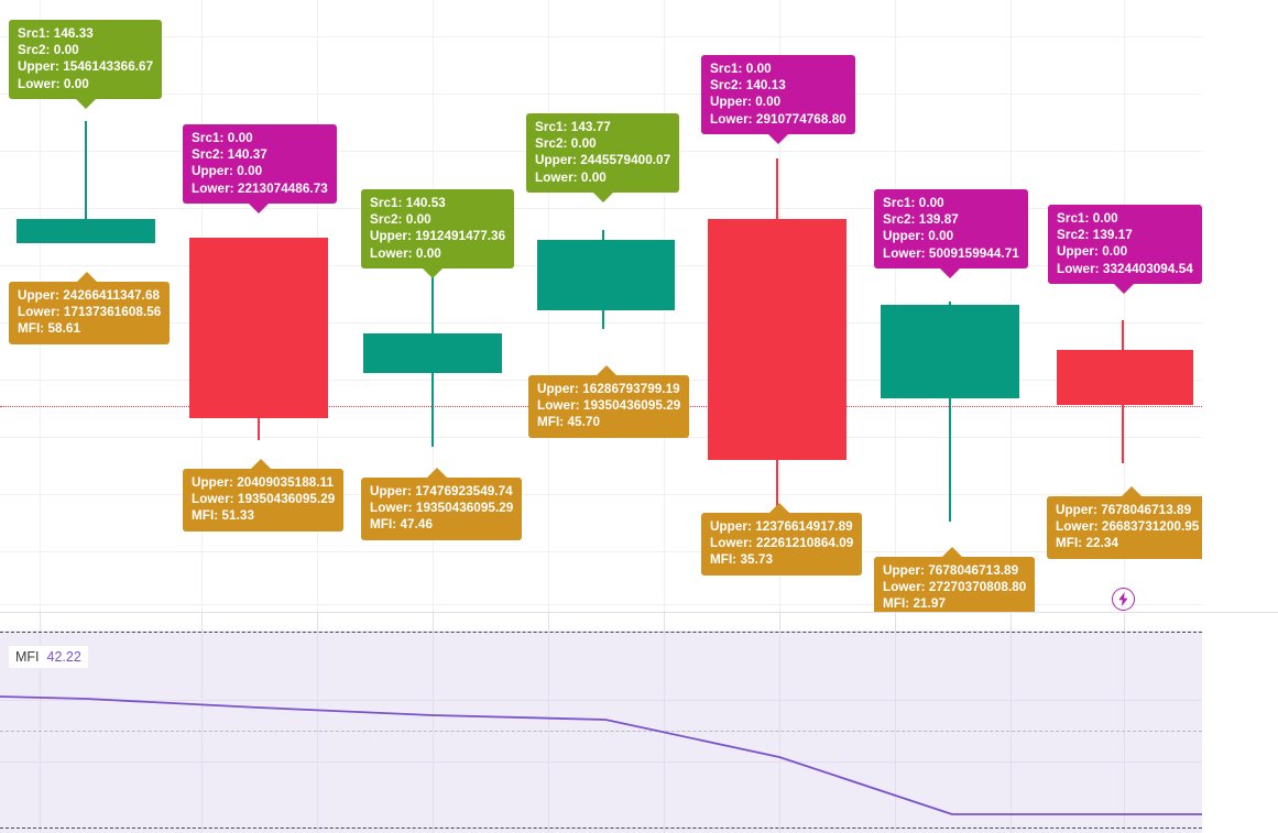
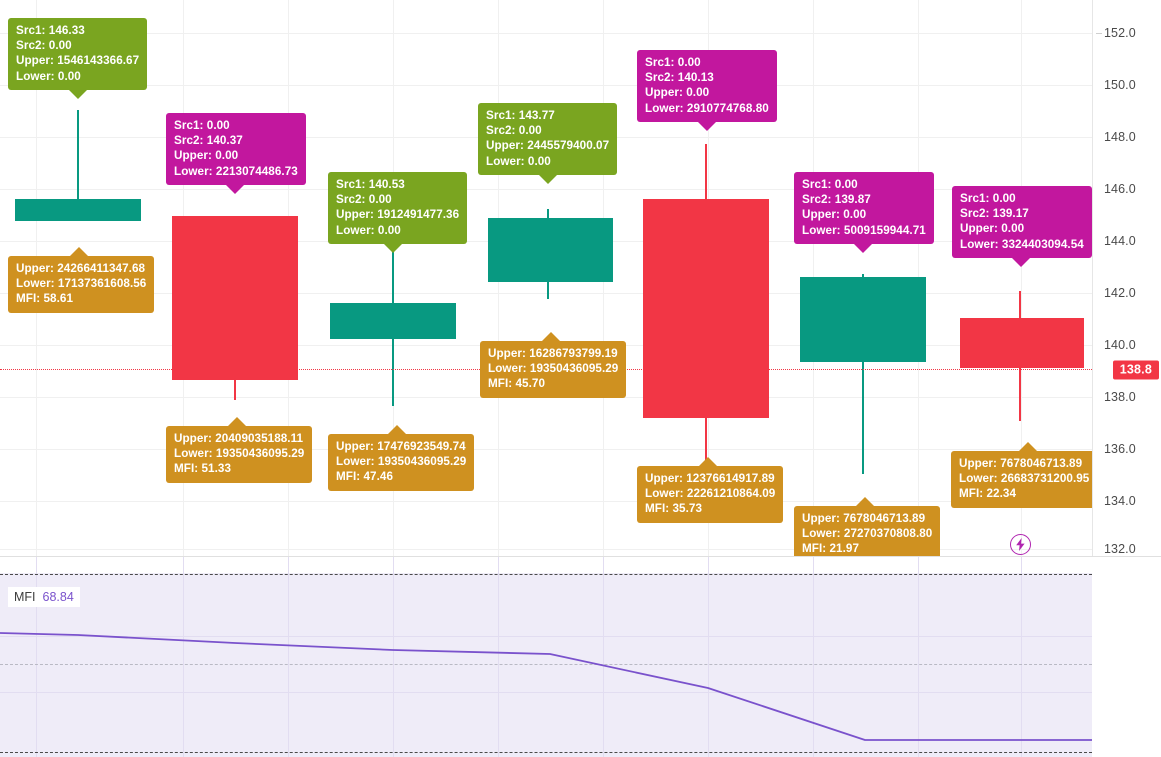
  Src1: 146.33
  Src2: 0.00
  Upper: 1546143366.67
  Lower: 0.00
  Src1: 0.00
  Src2: 140.37
  Upper: 0.00
  Lower: 2213074486.73
  Src1: 140.53
  Src2: 0.00
  Upper: 1912491477.36
  Lower: 0.00
  Src1: 143.77
  Src2: 0.00
  Upper: 2445579400.07
  Lower: 0.00
  Src1: 0.00
  Src2: 140.13
  Upper: 0.00
  Lower: 2910774768.80
  Src1: 0.00
  Src2: 139.87
  Upper: 0.00
  Lower: 5009159944.71
  Src1: 0.00
  Src2: 139.17
  Upper: 0.00
  Lower: 3324403094.54
  Upper: 24266411347.68
  Lower: 17137361608.56
  MFI: 58.61
  Upper: 20409035188.11
  Lower: 19350436095.29
  MFI: 51.33
  Upper: 17476923549.74
  Lower: 19350436095.29
  MFI: 47.46
  Upper: 16286793799.19
  Lower: 19350436095.29
  MFI: 45.70
  Upper: 12376614917.89
  Lower: 22261210864.09
  MFI: 35.73
  Upper: 7678046713.89
  Lower: 27270370808.80
  MFI: 21.97
  Upper: 7678046713.89
  Lower: 26683731200.95
  MFI: 22.34
+ 152.0
+ 150.0
+ 148.0
+ 146.0
+ 144.0
+ 142.0
+ 140.0
+ 138.0
+ 136.0
+ 134.0
+ 132.0
+ 138.8
- MFI 42.22
+ MFI 68.84
